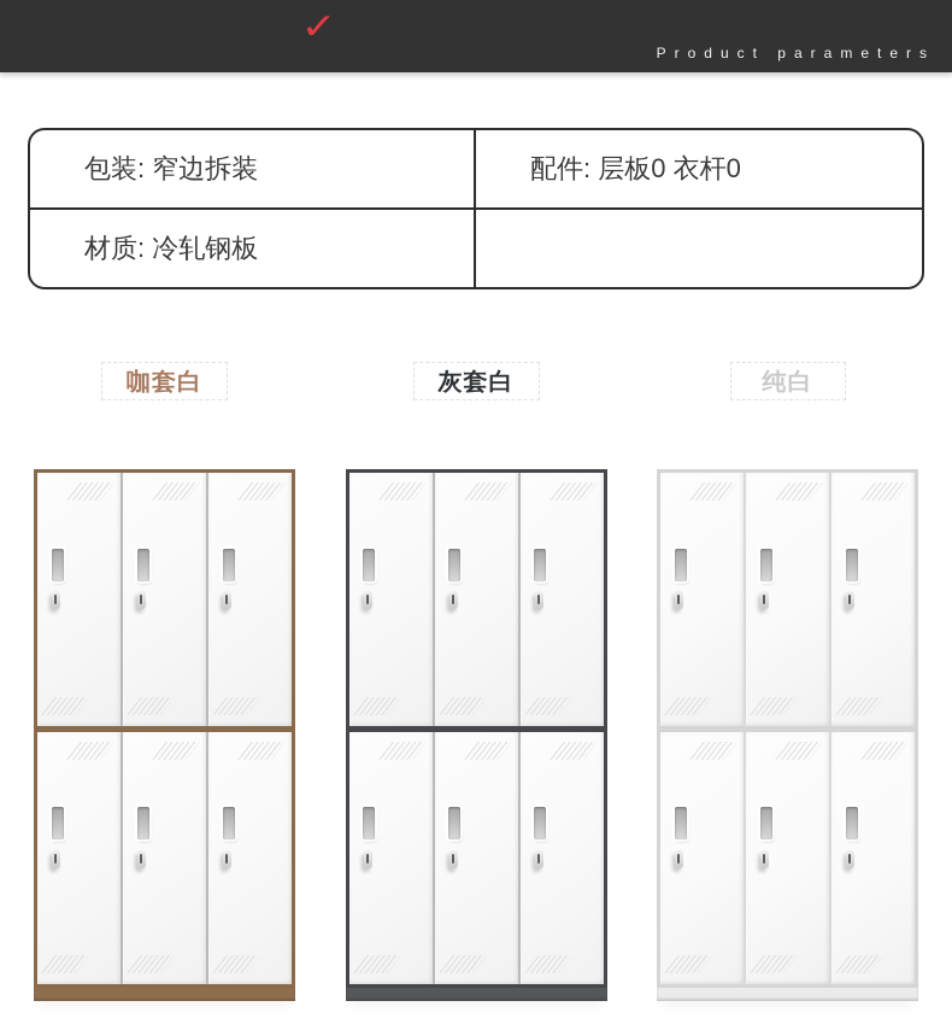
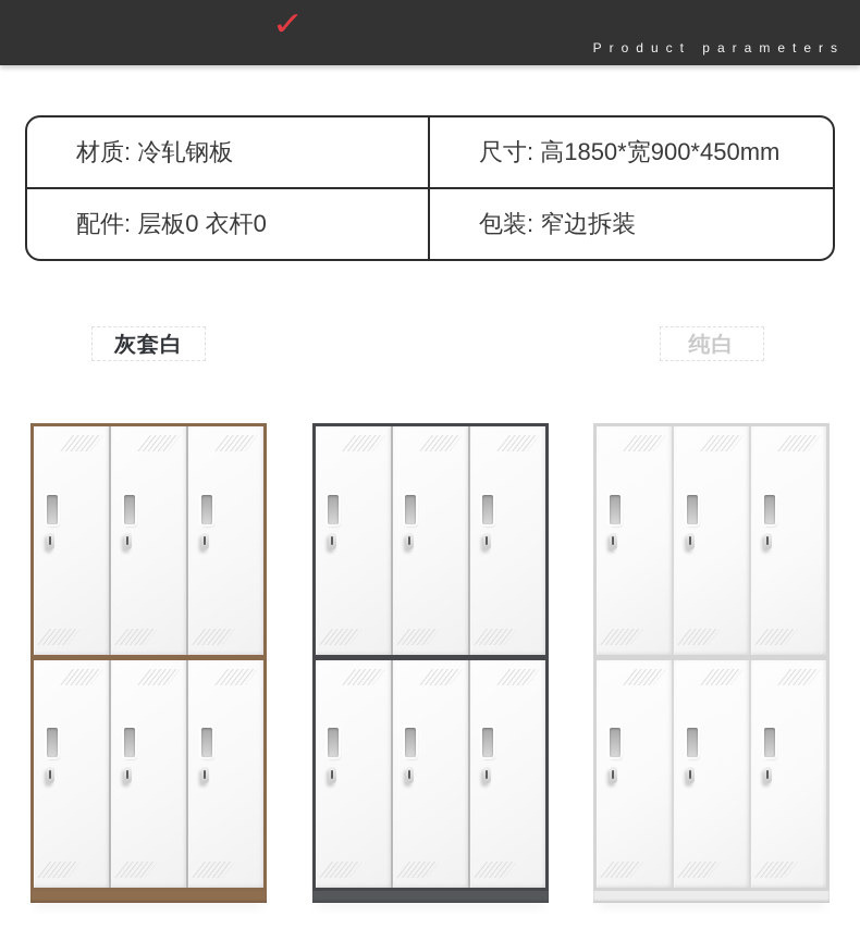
  ✓
  Product parameters
- 包装: 窄边拆装
+ 材质: 冷轧钢板
+ 尺寸: 高1850*宽900*450mm
  配件: 层板0 衣杆0
- 材质: 冷轧钢板
+ 包装: 窄边拆装
- 咖套白
  灰套白
  纯白
